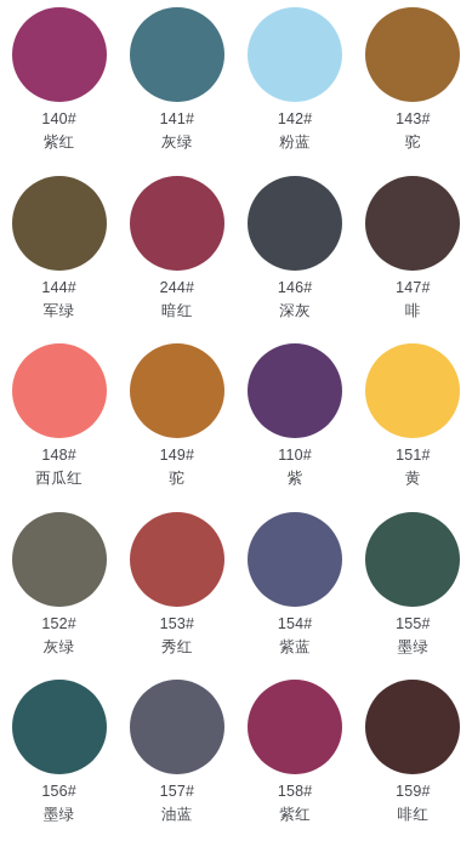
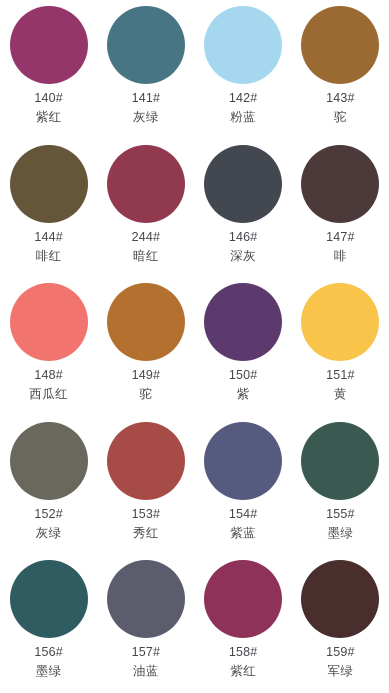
  140#
  紫红
  141#
  灰绿
  142#
  粉蓝
  143#
  驼
  144#
- 军绿
+ 啡红
  244#
  暗红
  146#
  深灰
  147#
  啡
  148#
  西瓜红
  149#
  驼
- 110#
+ 150#
  紫
  151#
  黄
  152#
  灰绿
  153#
  秀红
  154#
  紫蓝
  155#
  墨绿
  156#
  墨绿
  157#
  油蓝
  158#
  紫红
  159#
- 啡红
+ 军绿
